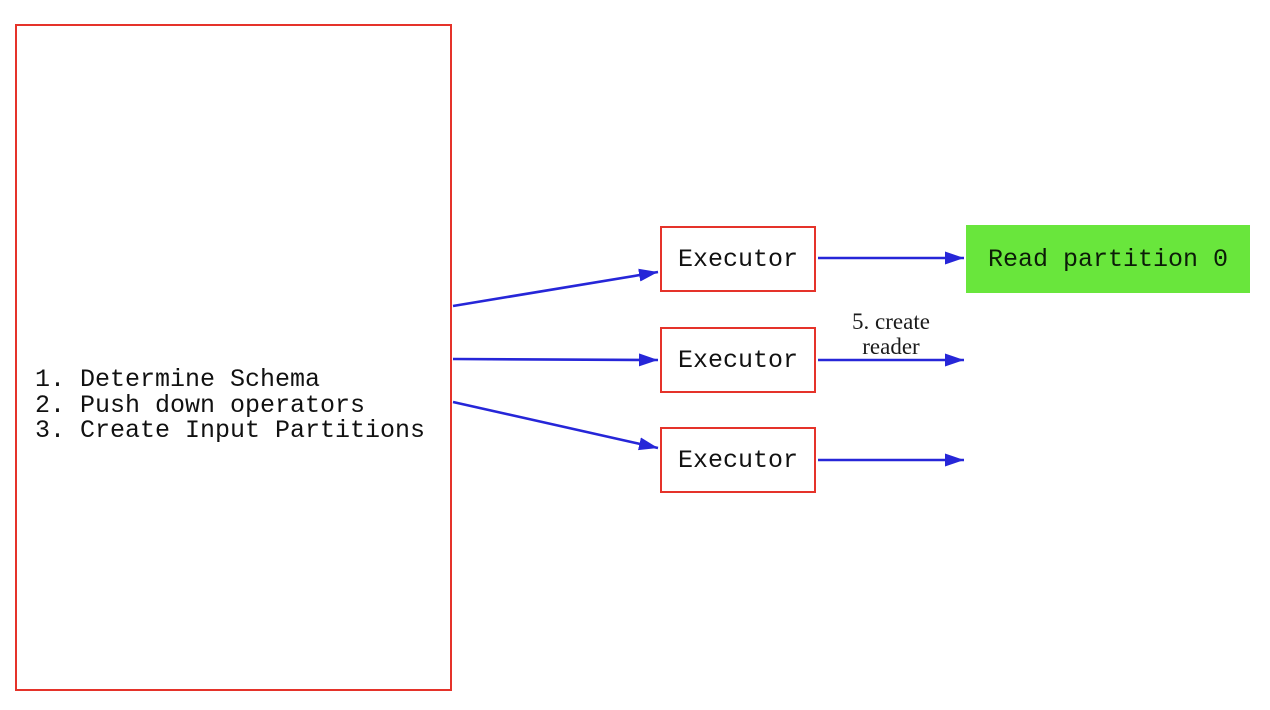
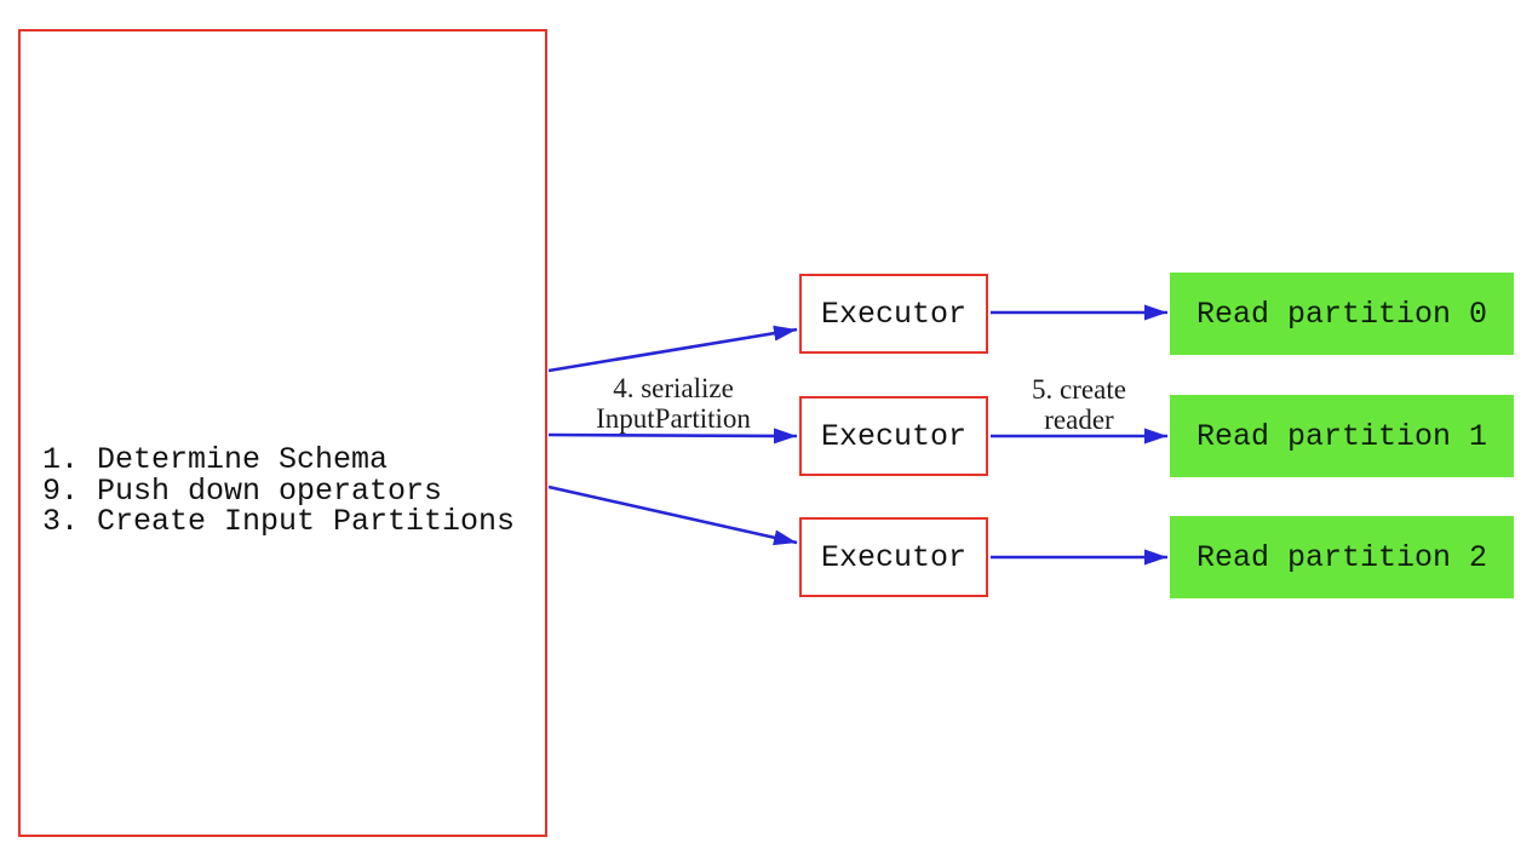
  1. Determine Schema
- 2. Push down operators
+ 9. Push down operators
  3. Create Input Partitions
  Executor
  Executor
  Executor
  Read partition 0
+ Read partition 1
+ Read partition 2
+ 4. serialize
+ InputPartition
  5. create
  reader
